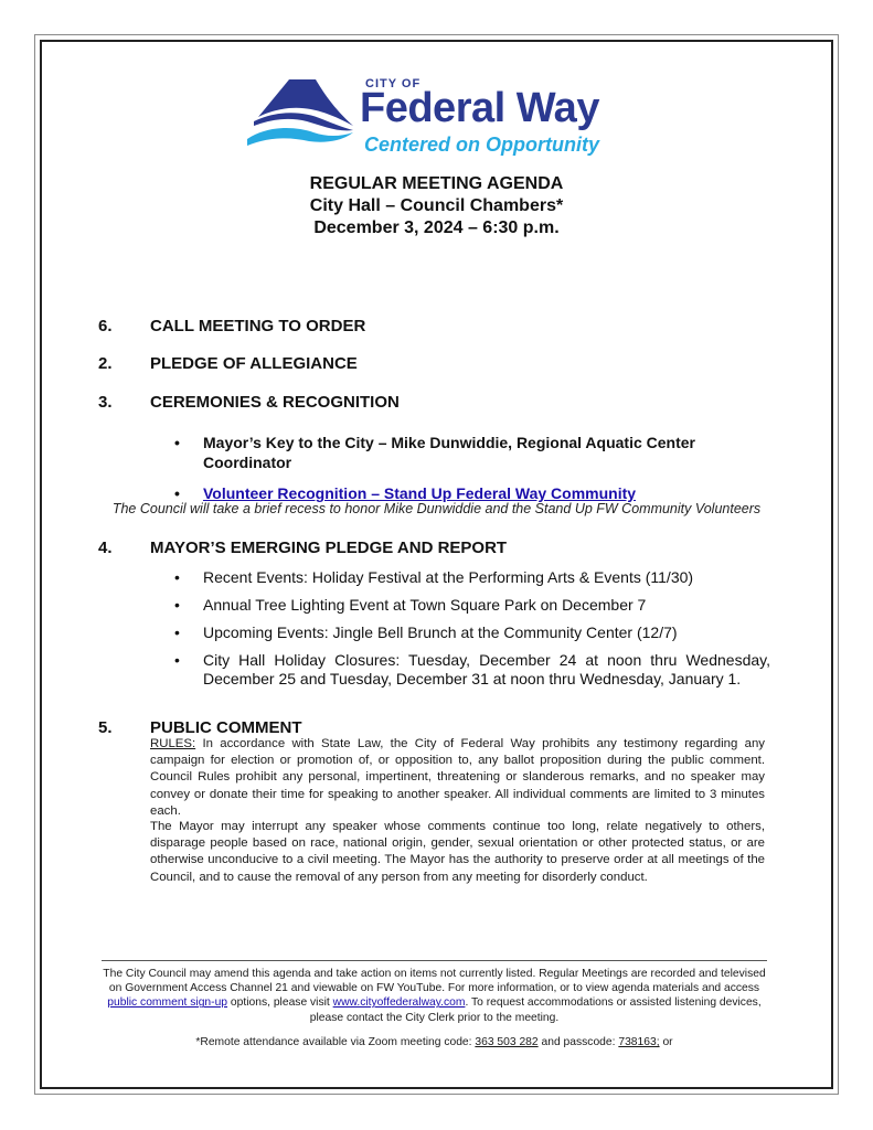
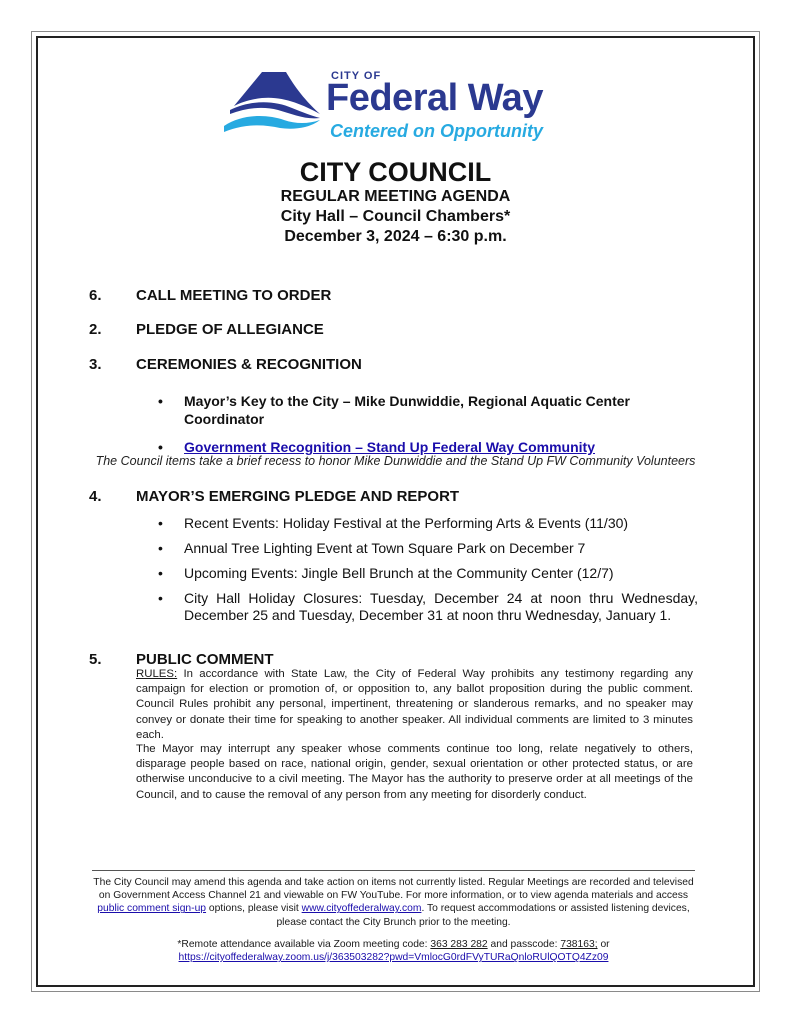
  CITY OF
  Federal Way
  Centered on Opportunity
+ CITY COUNCIL
  REGULAR MEETING AGENDA
  City Hall – Council Chambers*
  December 3, 2024 – 6:30 p.m.
  6.
  CALL MEETING TO ORDER
  2.
  PLEDGE OF ALLEGIANCE
  3.
  CEREMONIES & RECOGNITION
  •
  Mayor’s Key to the City – Mike Dunwiddie, Regional Aquatic Center Coordinator
  •
- Volunteer Recognition – Stand Up Federal Way Community
+ Government Recognition – Stand Up Federal Way Community
- The Council will take a brief recess to honor Mike Dunwiddie and the Stand Up FW Community Volunteers
+ The Council items take a brief recess to honor Mike Dunwiddie and the Stand Up FW Community Volunteers
  4.
  MAYOR’S EMERGING PLEDGE AND REPORT
  •
  Recent Events: Holiday Festival at the Performing Arts & Events (11/30)
  •
  Annual Tree Lighting Event at Town Square Park on December 7
  •
  Upcoming Events: Jingle Bell Brunch at the Community Center (12/7)
  •
  City Hall Holiday Closures: Tuesday, December 24 at noon thru Wednesday, December 25 and Tuesday, December 31 at noon thru Wednesday, January 1.
  5.
  PUBLIC COMMENT
  RULES: In accordance with State Law, the City of Federal Way prohibits any testimony regarding any campaign for election or promotion of, or opposition to, any ballot proposition during the public comment. Council Rules prohibit any personal, impertinent, threatening or slanderous remarks, and no speaker may convey or donate their time for speaking to another speaker. All individual comments are limited to 3 minutes each.
  The Mayor may interrupt any speaker whose comments continue too long, relate negatively to others, disparage people based on race, national origin, gender, sexual orientation or other protected status, or are otherwise unconducive to a civil meeting. The Mayor has the authority to preserve order at all meetings of the Council, and to cause the removal of any person from any meeting for disorderly conduct.
- The City Council may amend this agenda and take action on items not currently listed. Regular Meetings are recorded and televised on Government Access Channel 21 and viewable on FW YouTube. For more information, or to view agenda materials and access public comment sign-up options, please visit www.cityoffederalway.com. To request accommodations or assisted listening devices, please contact the City Clerk prior to the meeting.
+ The City Council may amend this agenda and take action on items not currently listed. Regular Meetings are recorded and televised on Government Access Channel 21 and viewable on FW YouTube. For more information, or to view agenda materials and access public comment sign-up options, please visit www.cityoffederalway.com. To request accommodations or assisted listening devices, please contact the City Brunch prior to the meeting.
- *Remote attendance available via Zoom meeting code: 363 503 282 and passcode: 738163; or
+ *Remote attendance available via Zoom meeting code: 363 283 282 and passcode: 738163; or
+ https://cityoffederalway.zoom.us/j/363503282?pwd=VmlocG0rdFVyTURaQnloRUlQOTQ4Zz09
